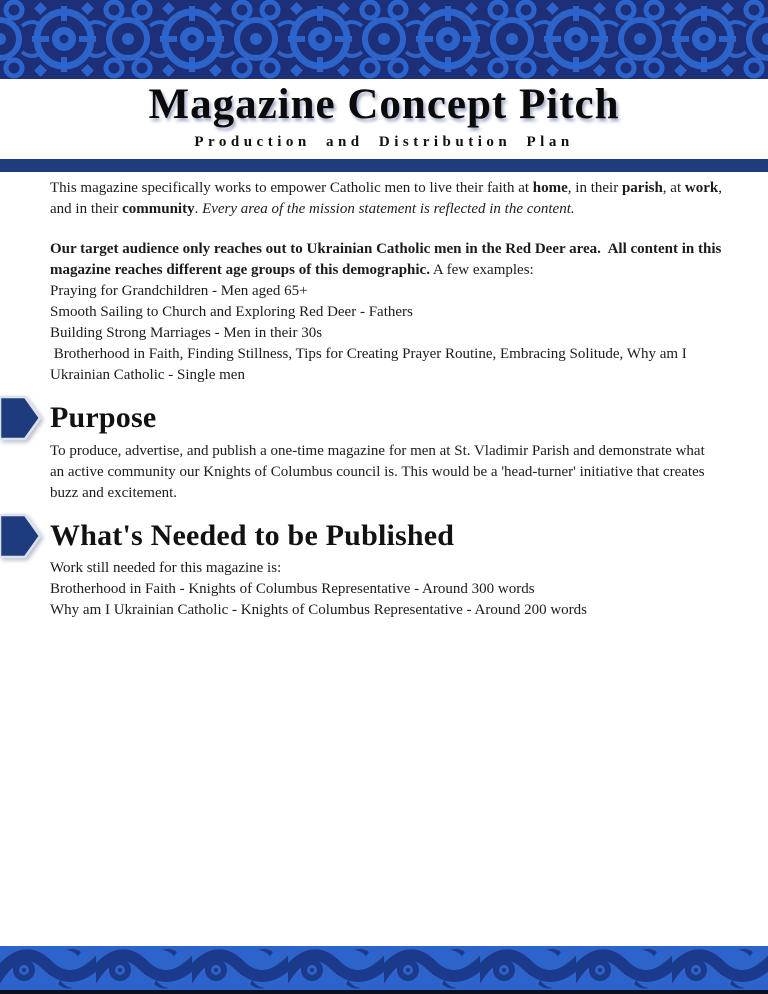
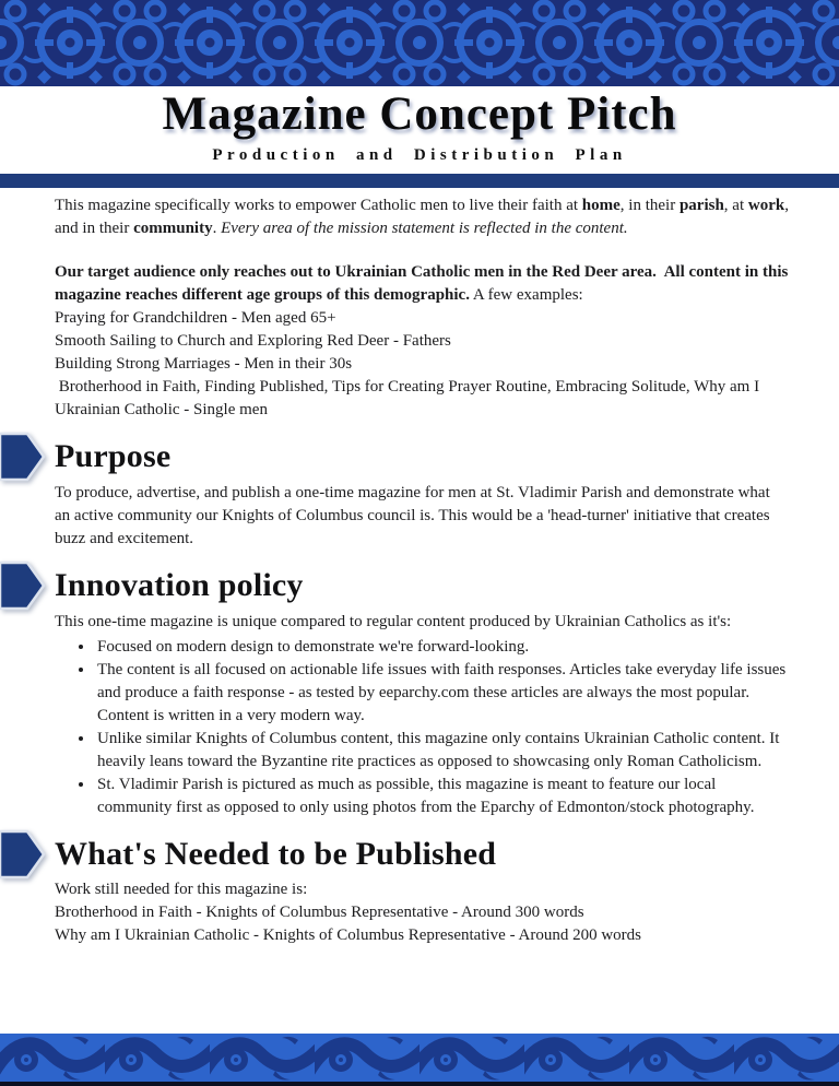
  Magazine Concept Pitch
  Production and Distribution Plan
  This magazine specifically works to empower Catholic men to live their faith at home, in their parish, at work, and in their community. Every area of the mission statement is reflected in the content.
  Our target audience only reaches out to Ukrainian Catholic men in the Red Deer area. All content in this magazine reaches different age groups of this demographic. A few examples:
  Praying for Grandchildren - Men aged 65+
  Smooth Sailing to Church and Exploring Red Deer - Fathers
  Building Strong Marriages - Men in their 30s
- Brotherhood in Faith, Finding Stillness, Tips for Creating Prayer Routine, Embracing Solitude, Why am I Ukrainian Catholic - Single men
+ Brotherhood in Faith, Finding Published, Tips for Creating Prayer Routine, Embracing Solitude, Why am I Ukrainian Catholic - Single men
  Purpose
  To produce, advertise, and publish a one-time magazine for men at St. Vladimir Parish and demonstrate what an active community our Knights of Columbus council is. This would be a 'head-turner' initiative that creates buzz and excitement.
+ Innovation policy
+ This one-time magazine is unique compared to regular content produced by Ukrainian Catholics as it's:
+ Focused on modern design to demonstrate we're forward-looking.
+ The content is all focused on actionable life issues with faith responses. Articles take everyday life issues and produce a faith response - as tested by eeparchy.com these articles are always the most popular. Content is written in a very modern way.
+ Unlike similar Knights of Columbus content, this magazine only contains Ukrainian Catholic content. It heavily leans toward the Byzantine rite practices as opposed to showcasing only Roman Catholicism.
+ St. Vladimir Parish is pictured as much as possible, this magazine is meant to feature our local community first as opposed to only using photos from the Eparchy of Edmonton/stock photography.
  What's Needed to be Published
  Work still needed for this magazine is:
  Brotherhood in Faith - Knights of Columbus Representative - Around 300 words
  Why am I Ukrainian Catholic - Knights of Columbus Representative - Around 200 words
